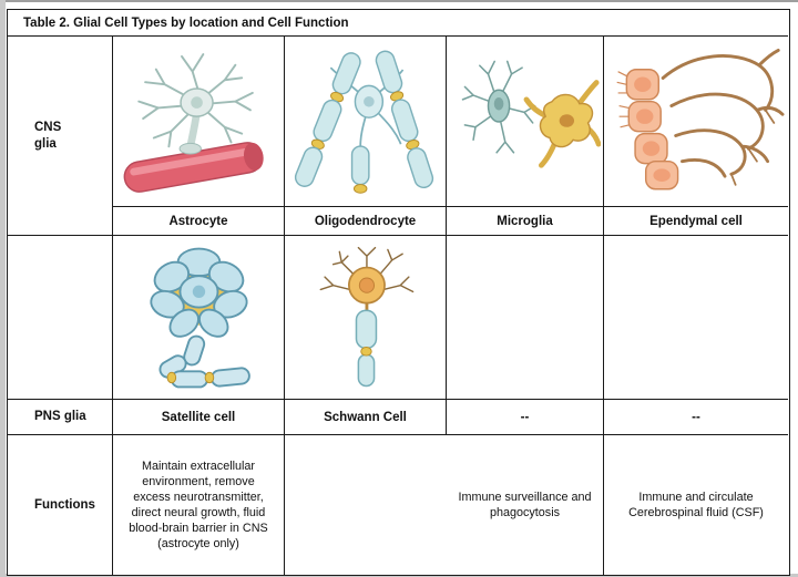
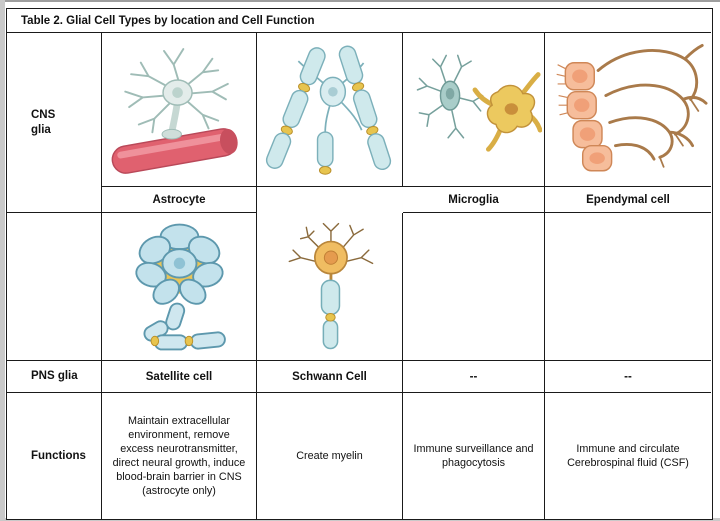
  Table 2. Glial Cell Types by location and Cell Function
  CNS glia
  Astrocyte
- Oligodendrocyte
  Microglia
  Ependymal cell
  PNS glia
  Satellite cell
  Schwann Cell
  --
  --
  Functions
- Maintain extracellular environment, remove excess neurotransmitter, direct neural growth, fluid blood-brain barrier in CNS (astrocyte only)
+ Maintain extracellular environment, remove excess neurotransmitter, direct neural growth, induce blood-brain barrier in CNS (astrocyte only)
+ Create myelin
  Immune surveillance and phagocytosis
  Immune and circulate Cerebrospinal fluid (CSF)
